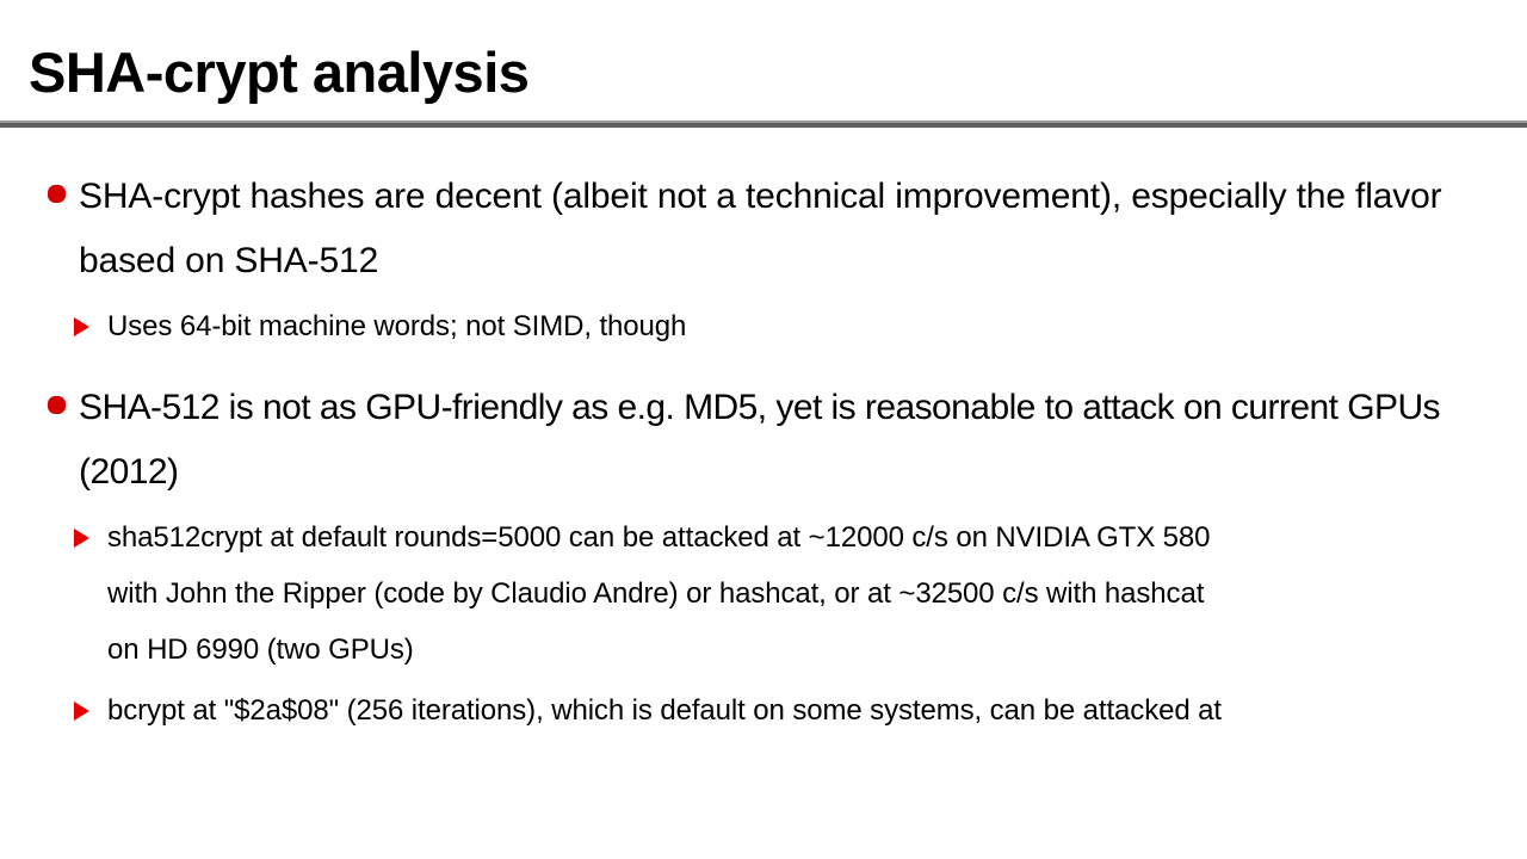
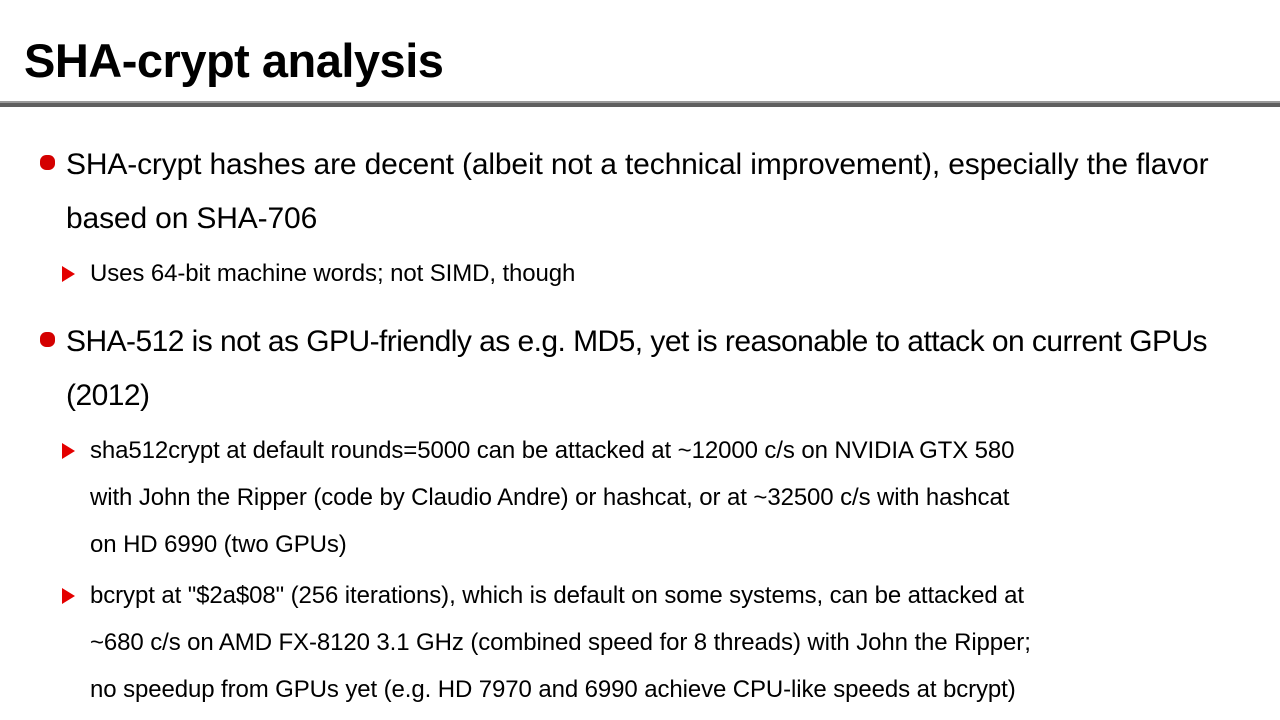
  SHA-crypt analysis
- SHA-crypt hashes are decent (albeit not a technical improvement), especially the flavor based on SHA-512
+ SHA-crypt hashes are decent (albeit not a technical improvement), especially the flavor based on SHA-706
  Uses 64-bit machine words; not SIMD, though
  SHA-512 is not as GPU-friendly as e.g. MD5, yet is reasonable to attack on current GPUs (2012)
  sha512crypt at default rounds=5000 can be attacked at ~12000 c/s on NVIDIA GTX 580
  with John the Ripper (code by Claudio Andre) or hashcat, or at ~32500 c/s with hashcat
  on HD 6990 (two GPUs)
  bcrypt at "$2a$08" (256 iterations), which is default on some systems, can be attacked at
+ ~680 c/s on AMD FX-8120 3.1 GHz (combined speed for 8 threads) with John the Ripper;
+ no speedup from GPUs yet (e.g. HD 7970 and 6990 achieve CPU-like speeds at bcrypt)
